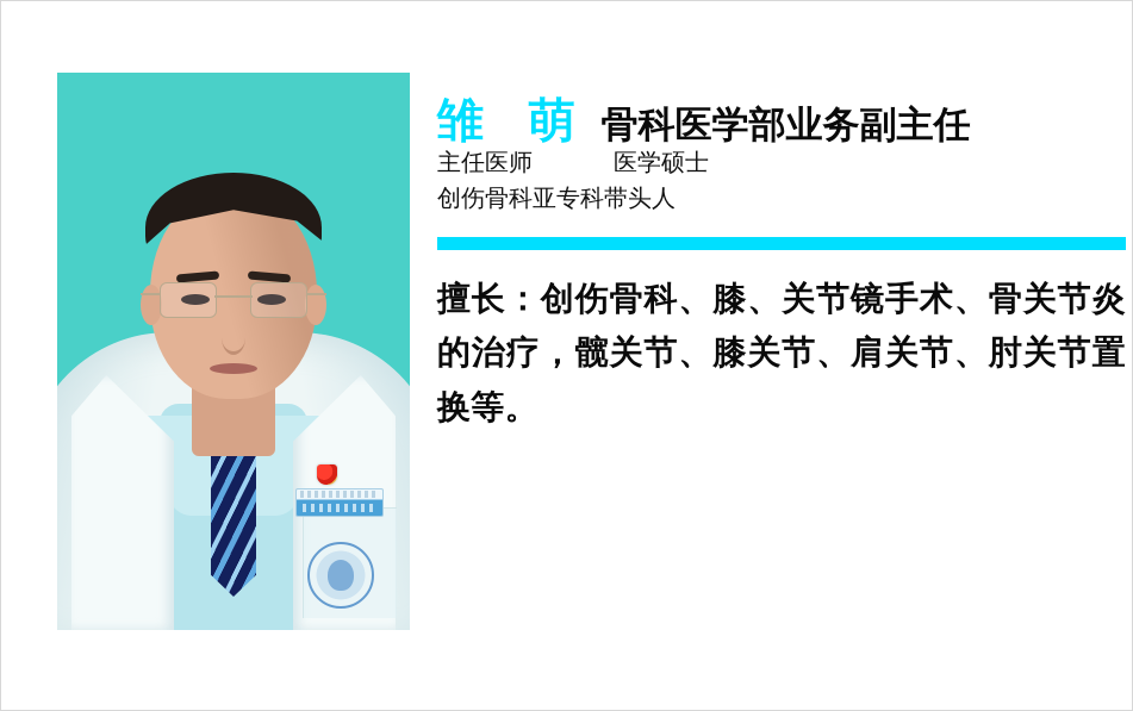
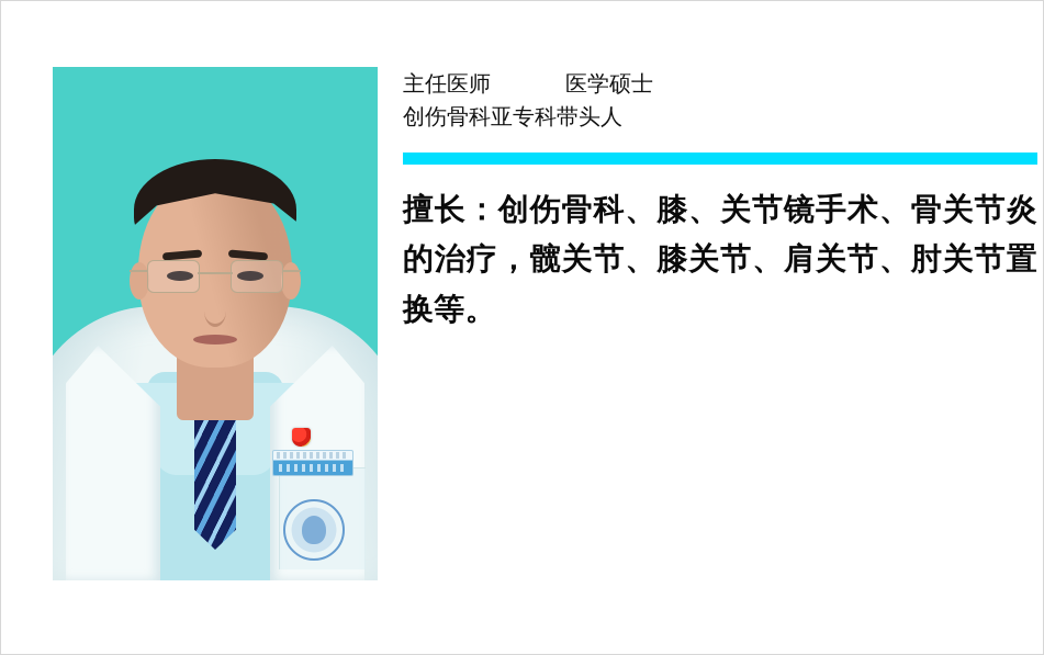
- 雏 萌
- 骨科医学部业务副主任
  主任医师
  医学硕士
  创伤骨科亚专科带头人
  擅长：创伤骨科、膝、关节镜手术、骨关节炎的治疗，髋关节、膝关节、肩关节、肘关节置换等。
